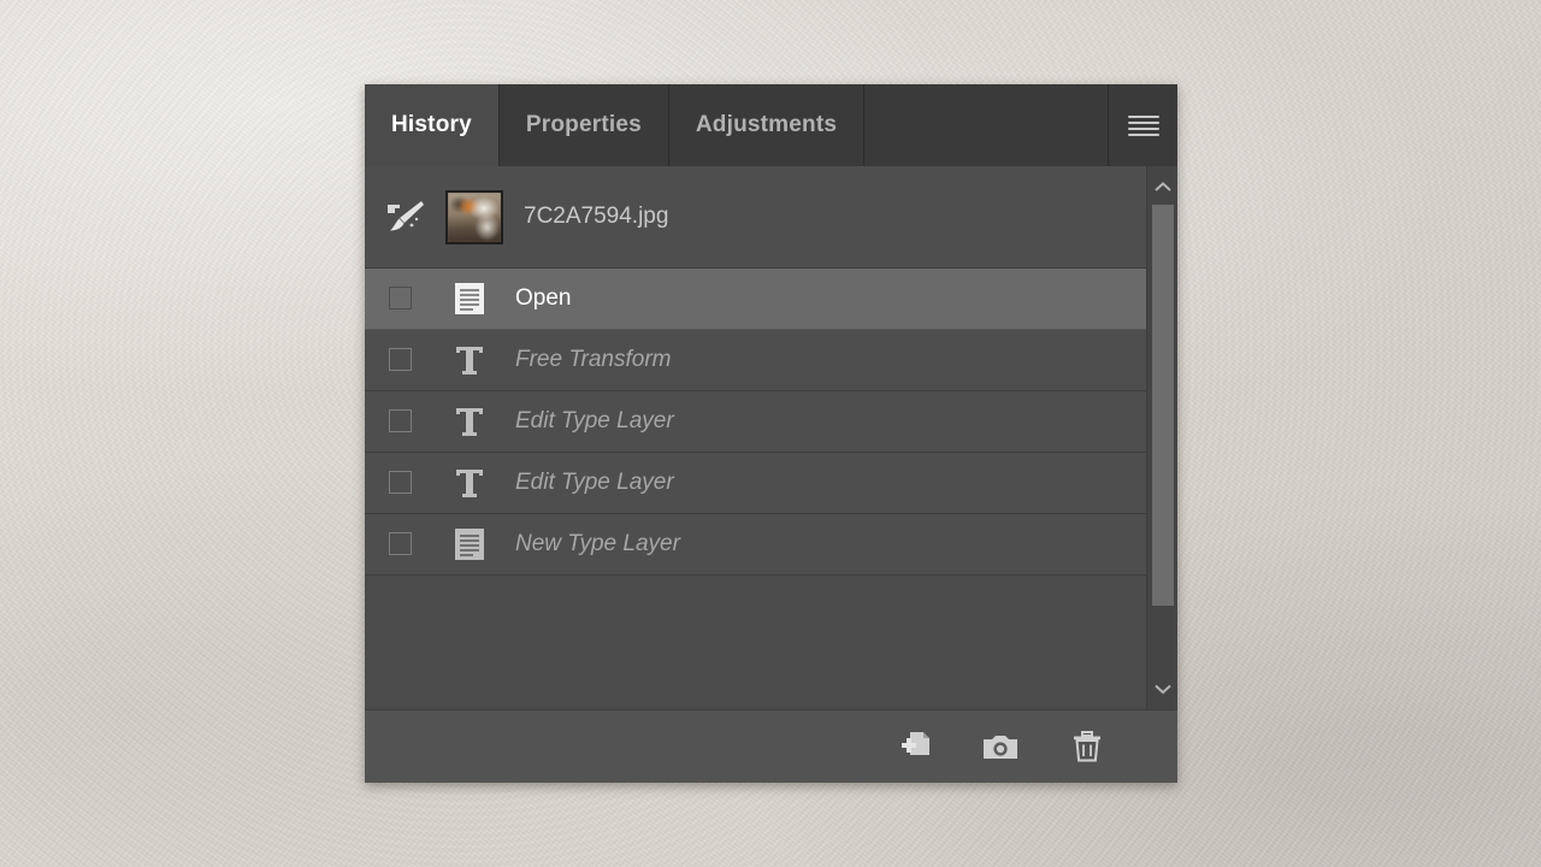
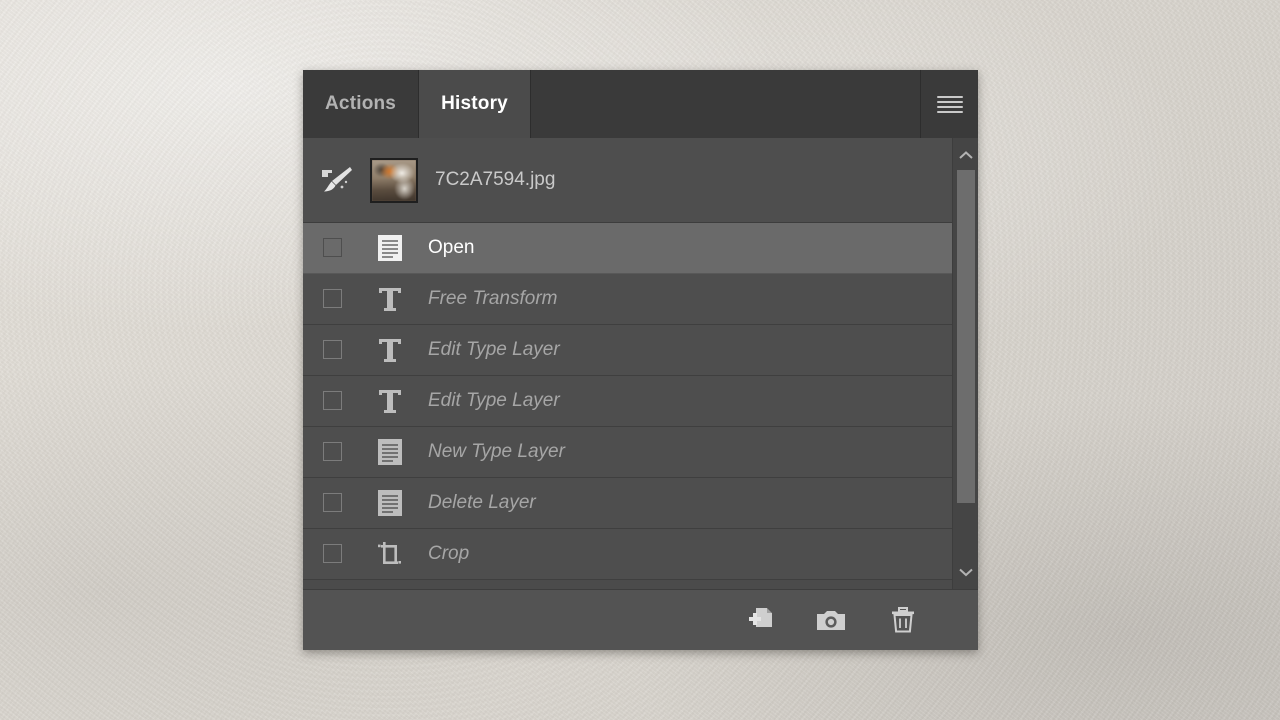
+ Actions
  History
- Properties
- Adjustments
  7C2A7594.jpg
  Open
  Free Transform
  Edit Type Layer
  Edit Type Layer
  New Type Layer
+ Delete Layer
+ Crop
